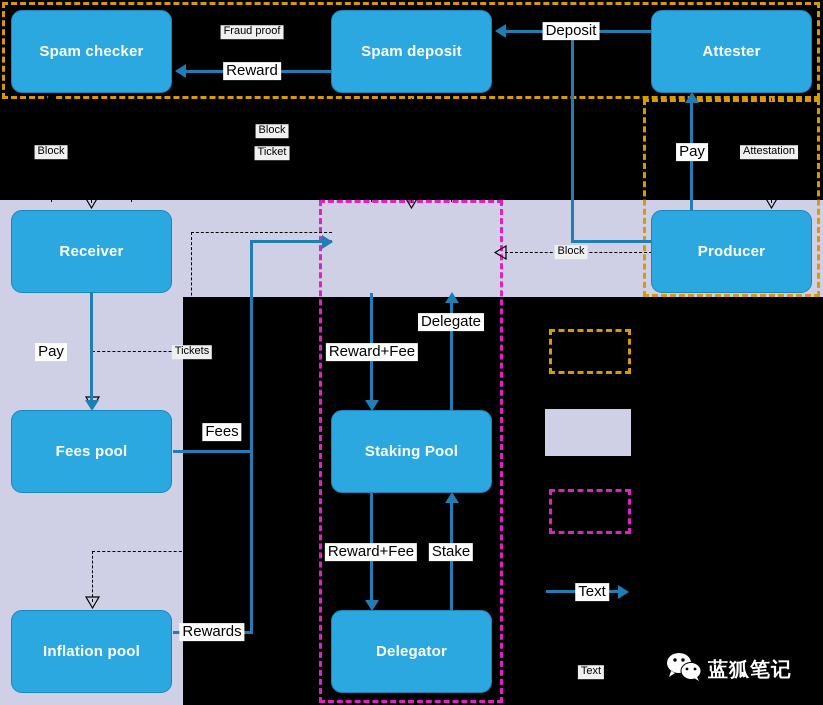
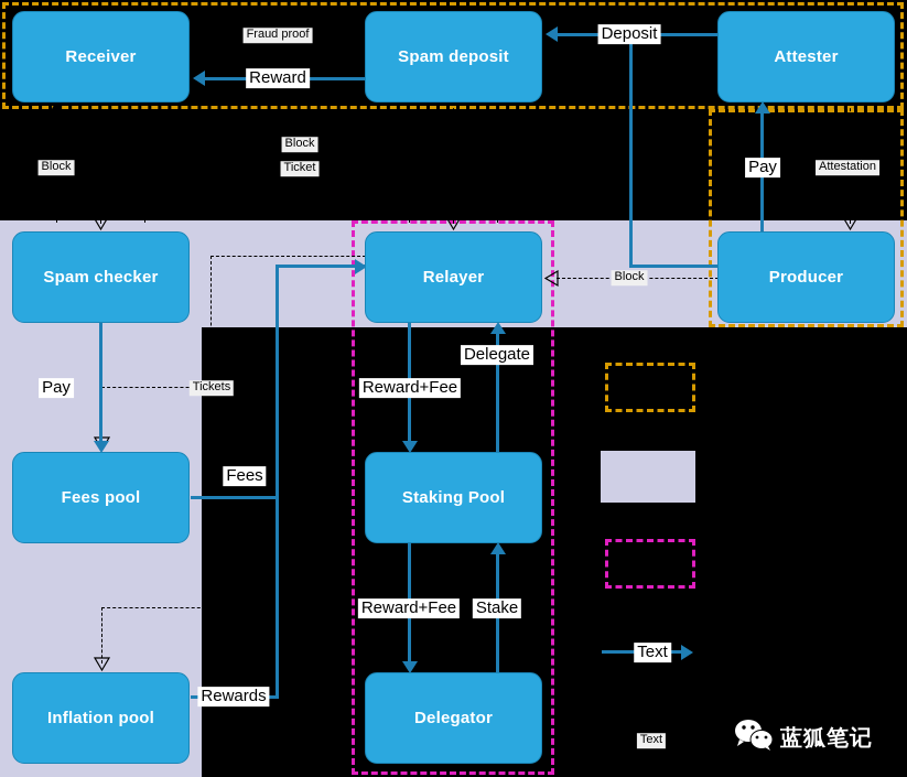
- Spam checker
+ Receiver
  Spam deposit
  Attester
- Receiver
+ Spam checker
+ Relayer
  Producer
  Fees pool
  Staking Pool
  Inflation pool
  Delegator
  Fraud proof
  Reward
  Deposit
  Block
  Block
  Ticket
  Pay
  Attestation
  Block
  Pay
  Tickets
  Fees
  Rewards
  Reward+Fee
  Delegate
  Reward+Fee
  Stake
  Text
  Text
  蓝狐笔记
